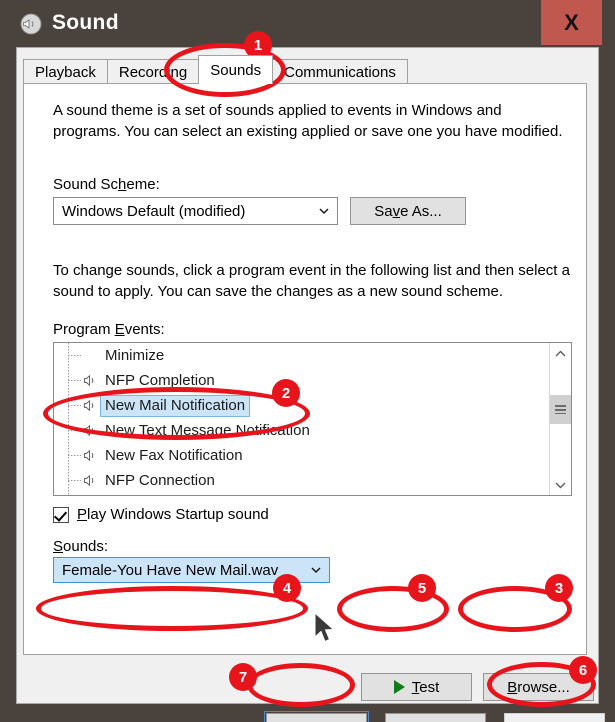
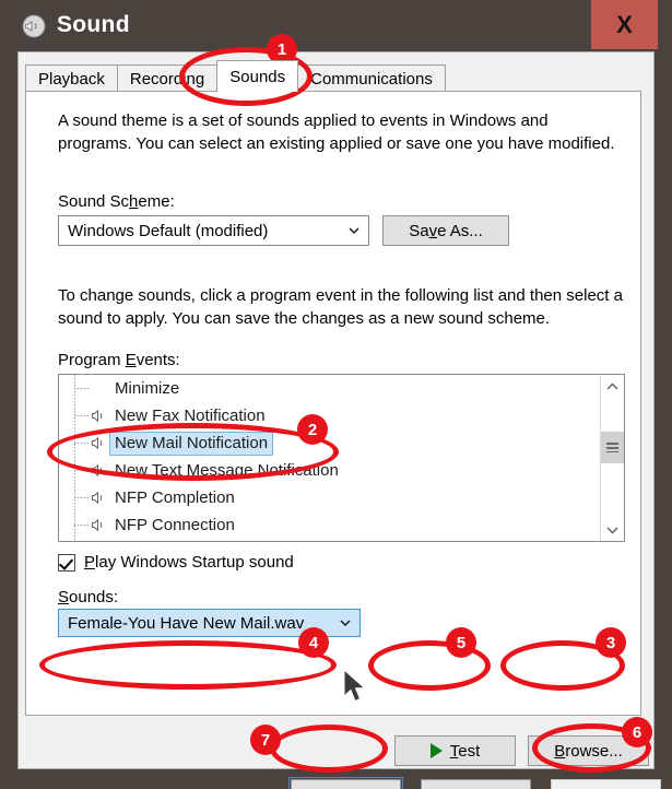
  Sound
  X
  Playback
  Recording
  Sounds
  Communications
  A sound theme is a set of sounds applied to events in Windows and programs. You can select an existing applied or save one you have modified.
  Sound Scheme:
  Windows Default (modified)
  Sa
  v
  e As...
  To change sounds, click a program event in the following list and then select a sound to apply. You can save the changes as a new sound scheme.
  Program Events:
  Minimize
- NFP Completion
+ New Fax Notification
  New Mail Notification
  New Text Message Notification
- New Fax Notification
+ NFP Completion
  NFP Connection
  Play Windows Startup sound
  Sounds:
  Female-You Have New Mail.wav
  Test
  B
  rowse...
  1
  2
  3
  4
  5
  6
  7
